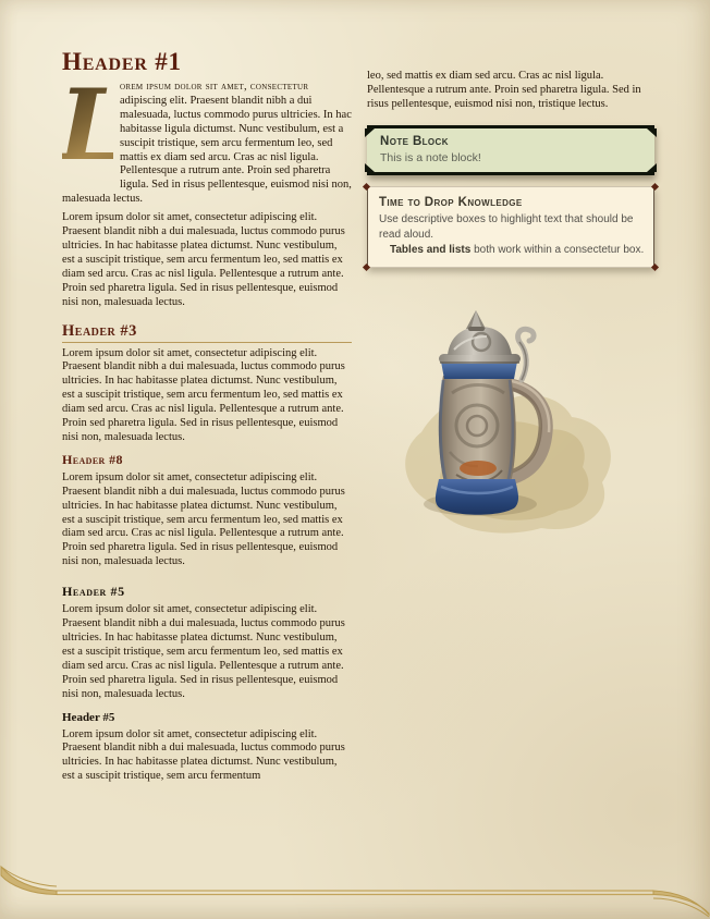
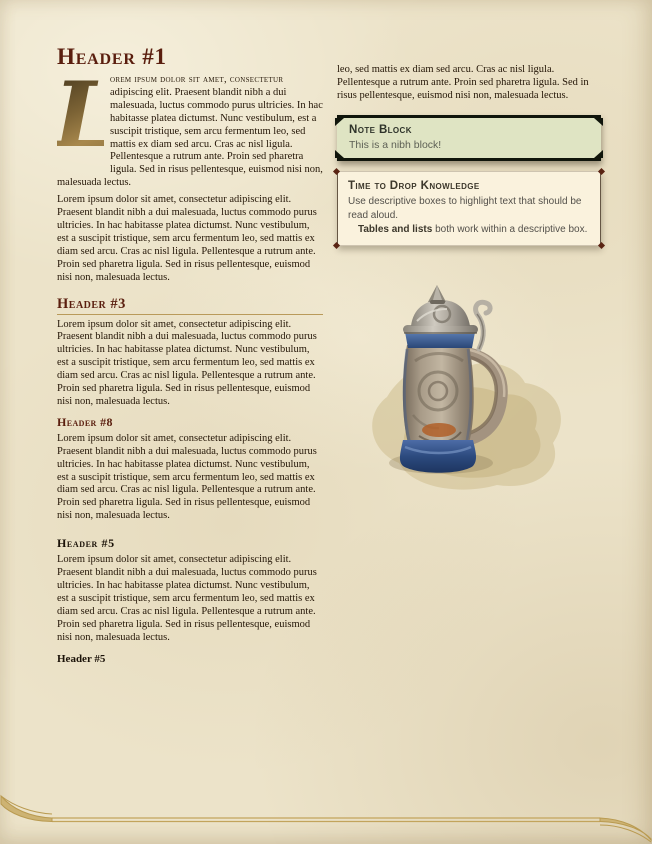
  Header #1
  L
- orem ipsum dolor sit amet, consectetur adipiscing elit. Praesent blandit nibh a dui malesuada, luctus commodo purus ultricies. In hac habitasse ligula dictumst. Nunc vestibulum, est a suscipit tristique, sem arcu fermentum leo, sed mattis ex diam sed arcu. Cras ac nisl ligula. Pellentesque a rutrum ante. Proin sed pharetra ligula. Sed in risus pellentesque, euismod nisi non, malesuada lectus.
+ orem ipsum dolor sit amet, consectetur adipiscing elit. Praesent blandit nibh a dui malesuada, luctus commodo purus ultricies. In hac habitasse platea dictumst. Nunc vestibulum, est a suscipit tristique, sem arcu fermentum leo, sed mattis ex diam sed arcu. Cras ac nisl ligula. Pellentesque a rutrum ante. Proin sed pharetra ligula. Sed in risus pellentesque, euismod nisi non, malesuada lectus.
  Lorem ipsum dolor sit amet, consectetur adipiscing elit. Praesent blandit nibh a dui malesuada, luctus commodo purus ultricies. In hac habitasse platea dictumst. Nunc vestibulum, est a suscipit tristique, sem arcu fermentum leo, sed mattis ex diam sed arcu. Cras ac nisl ligula. Pellentesque a rutrum ante. Proin sed pharetra ligula. Sed in risus pellentesque, euismod nisi non, malesuada lectus.
  Header #3
  Lorem ipsum dolor sit amet, consectetur adipiscing elit. Praesent blandit nibh a dui malesuada, luctus commodo purus ultricies. In hac habitasse platea dictumst. Nunc vestibulum, est a suscipit tristique, sem arcu fermentum leo, sed mattis ex diam sed arcu. Cras ac nisl ligula. Pellentesque a rutrum ante. Proin sed pharetra ligula. Sed in risus pellentesque, euismod nisi non, malesuada lectus.
  Header #8
  Lorem ipsum dolor sit amet, consectetur adipiscing elit. Praesent blandit nibh a dui malesuada, luctus commodo purus ultricies. In hac habitasse platea dictumst. Nunc vestibulum, est a suscipit tristique, sem arcu fermentum leo, sed mattis ex diam sed arcu. Cras ac nisl ligula. Pellentesque a rutrum ante. Proin sed pharetra ligula. Sed in risus pellentesque, euismod nisi non, malesuada lectus.
  Header #5
  Lorem ipsum dolor sit amet, consectetur adipiscing elit. Praesent blandit nibh a dui malesuada, luctus commodo purus ultricies. In hac habitasse platea dictumst. Nunc vestibulum, est a suscipit tristique, sem arcu fermentum leo, sed mattis ex diam sed arcu. Cras ac nisl ligula. Pellentesque a rutrum ante. Proin sed pharetra ligula. Sed in risus pellentesque, euismod nisi non, malesuada lectus.
  Header #5
- Lorem ipsum dolor sit amet, consectetur adipiscing elit. Praesent blandit nibh a dui malesuada, luctus commodo purus ultricies. In hac habitasse platea dictumst. Nunc vestibulum, est a suscipit tristique, sem arcu fermentum
- leo, sed mattis ex diam sed arcu. Cras ac nisl ligula. Pellentesque a rutrum ante. Proin sed pharetra ligula. Sed in risus pellentesque, euismod nisi non, tristique lectus.
+ leo, sed mattis ex diam sed arcu. Cras ac nisl ligula. Pellentesque a rutrum ante. Proin sed pharetra ligula. Sed in risus pellentesque, euismod nisi non, malesuada lectus.
  Note Block
- This is a note block!
+ This is a nibh block!
  Time to Drop Knowledge
  Use descriptive boxes to highlight text that should be read aloud.
- Tables and lists both work within a consectetur box.
+ Tables and lists both work within a descriptive box.
